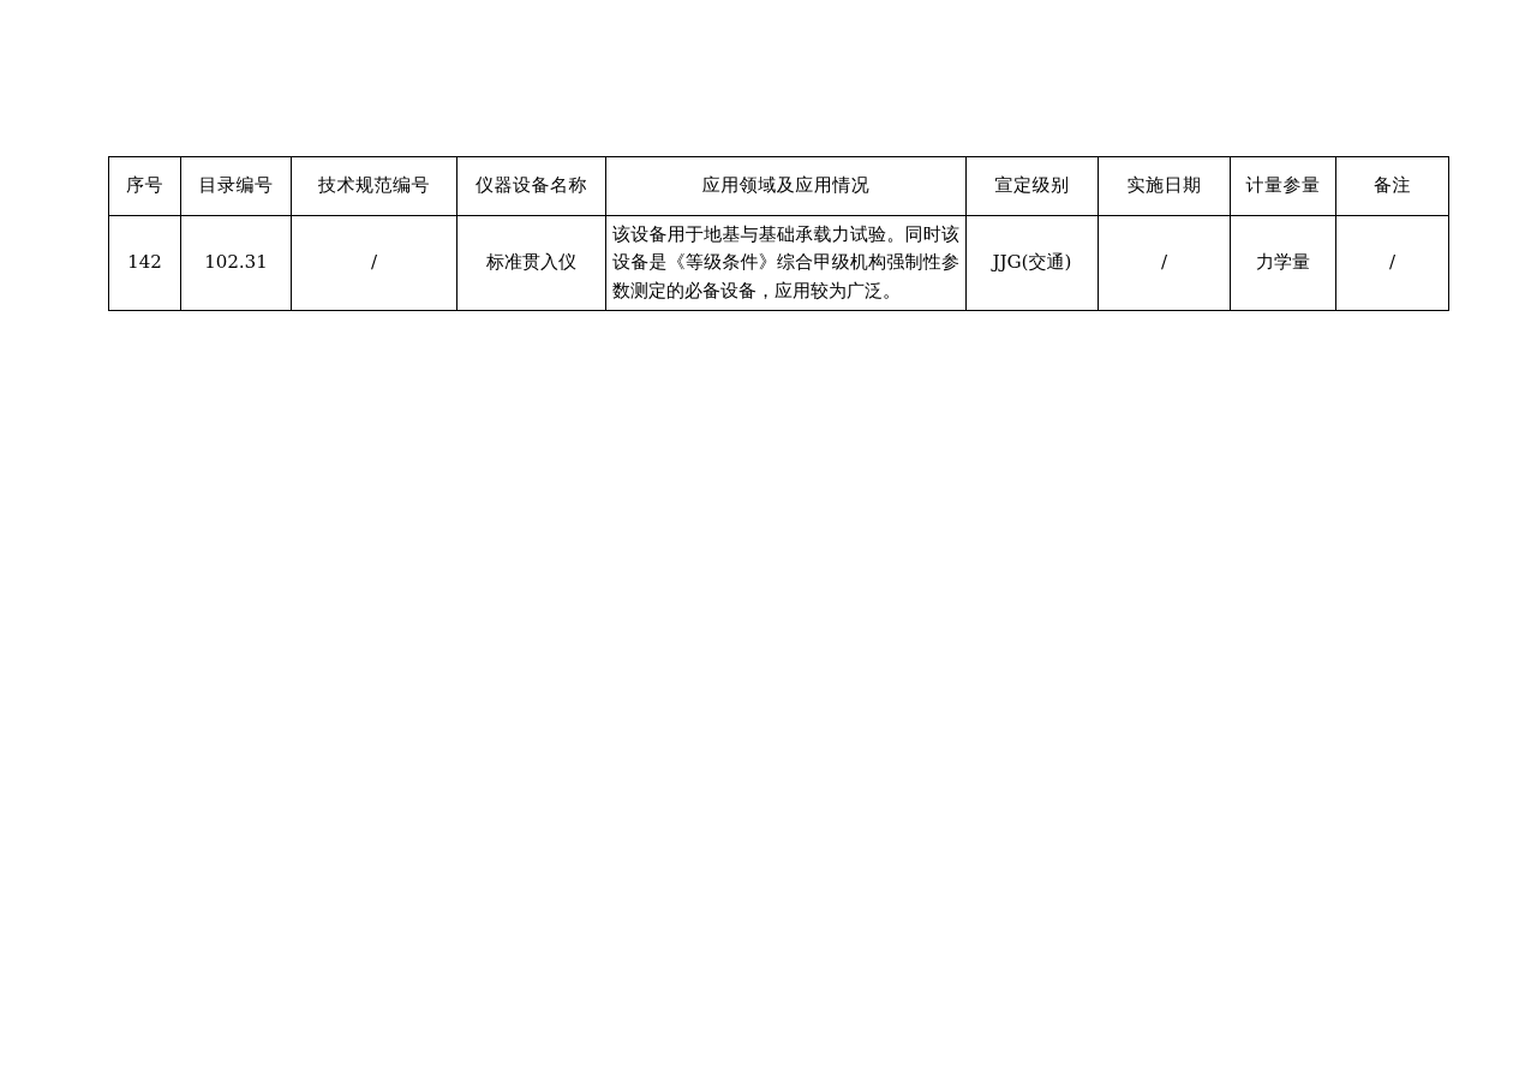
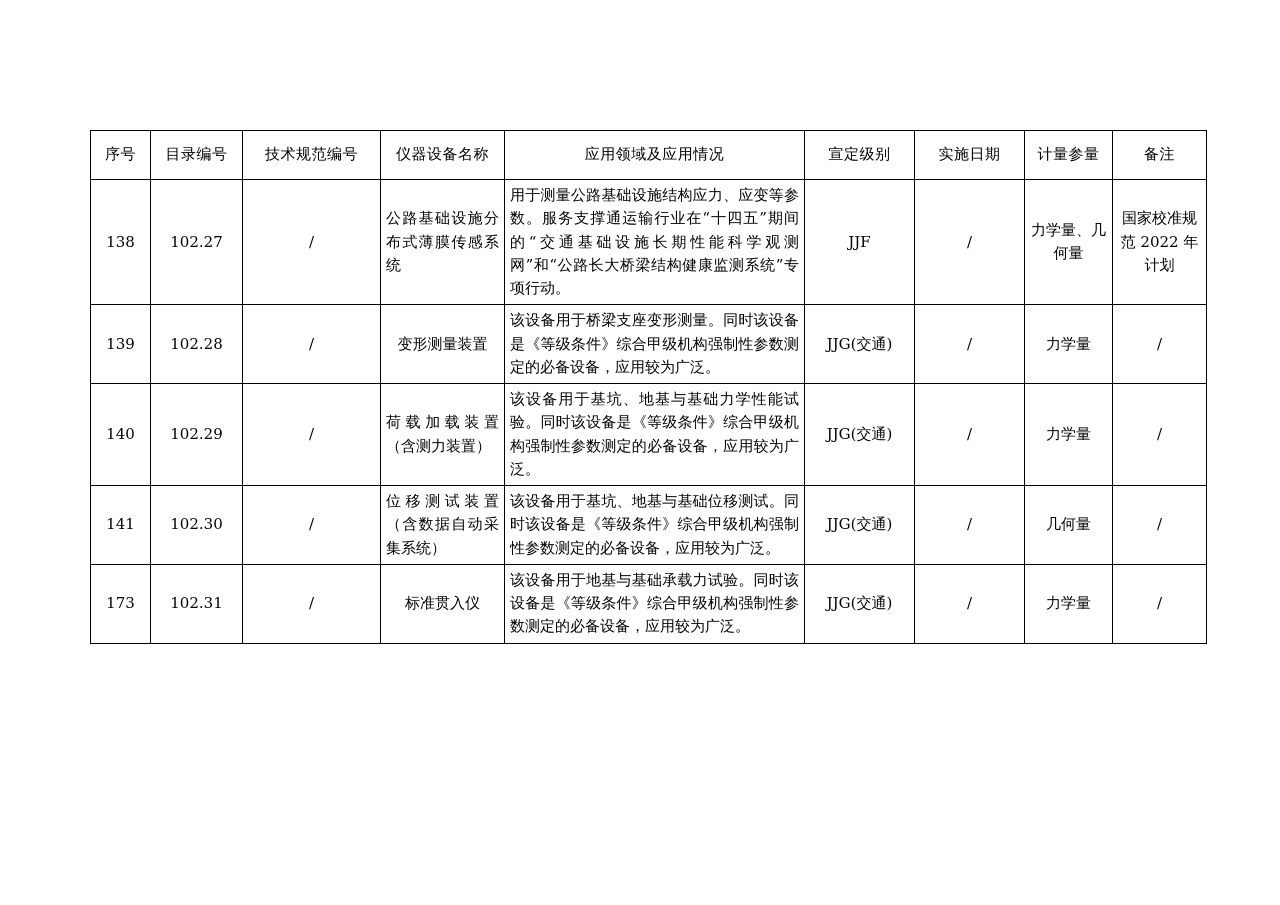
  序号	目录编号	技术规范编号	仪器设备名称	应用领域及应用情况	宣定级别	实施日期	计量参量	备注
+ 138	102.27	/	公路基础设施分布式薄膜传感系统	用于测量公路基础设施结构应力、应变等参数。服务支撑通运输行业在“十四五”期间的“交通基础设施长期性能科学观测网”和“公路长大桥梁结构健康监测系统”专项行动。	JJF	/	力学量、几何量	国家校准规范 2022 年计划
+ 139	102.28	/	变形测量装置	该设备用于桥梁支座变形测量。同时该设备是《等级条件》综合甲级机构强制性参数测定的必备设备，应用较为广泛。	JJG(交通)	/	力学量	/
+ 140	102.29	/	荷载加载装置（含测力装置）	该设备用于基坑、地基与基础力学性能试验。同时该设备是《等级条件》综合甲级机构强制性参数测定的必备设备，应用较为广泛。	JJG(交通)	/	力学量	/
+ 141	102.30	/	位移测试装置（含数据自动采集系统）	该设备用于基坑、地基与基础位移测试。同时该设备是《等级条件》综合甲级机构强制性参数测定的必备设备，应用较为广泛。	JJG(交通)	/	几何量	/
- 142	102.31	/	标准贯入仪	该设备用于地基与基础承载力试验。同时该设备是《等级条件》综合甲级机构强制性参数测定的必备设备，应用较为广泛。	JJG(交通)	/	力学量	/
+ 173	102.31	/	标准贯入仪	该设备用于地基与基础承载力试验。同时该设备是《等级条件》综合甲级机构强制性参数测定的必备设备，应用较为广泛。	JJG(交通)	/	力学量	/
